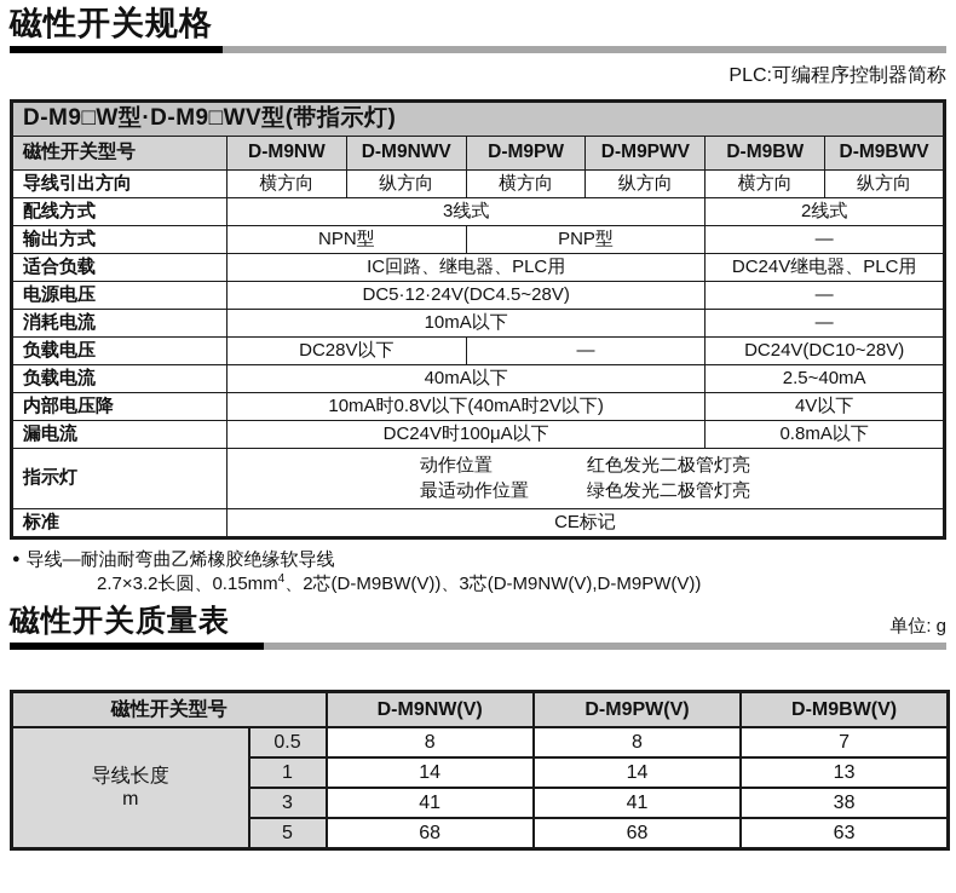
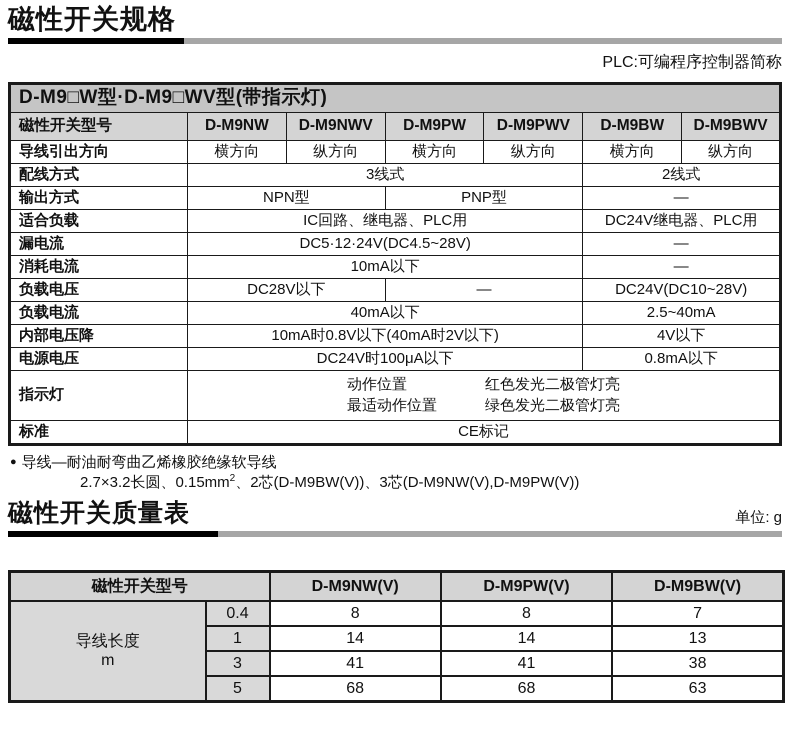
  磁性开关规格
  PLC:可编程序控制器简称
  D-M9□W型·D-M9□WV型(带指示灯)
  磁性开关型号	D-M9NW	D-M9NWV	D-M9PW	D-M9PWV	D-M9BW	D-M9BWV
  导线引出方向	横方向	纵方向	横方向	纵方向	横方向	纵方向
  配线方式	3线式	2线式
  输出方式	NPN型	PNP型	—
  适合负载	IC回路、继电器、PLC用	DC24V继电器、PLC用
- 电源电压	DC5·12·24V(DC4.5~28V)	—
+ 漏电流	DC5·12·24V(DC4.5~28V)	—
  消耗电流	10mA以下	—
  负载电压	DC28V以下	—	DC24V(DC10~28V)
  负载电流	40mA以下	2.5~40mA
  内部电压降	10mA时0.8V以下(40mA时2V以下)	4V以下
- 漏电流	DC24V时100μA以下	0.8mA以下
+ 电源电压	DC24V时100μA以下	0.8mA以下
  指示灯	动作位置 红色发光二极管灯亮 最适动作位置 绿色发光二极管灯亮
  标准	CE标记
  ● 导线—耐油耐弯曲乙烯橡胶绝缘软导线
- 2.7×3.2长圆、0.15mm4、2芯(D-M9BW(V))、3芯(D-M9NW(V),D-M9PW(V))
+ 2.7×3.2长圆、0.15mm2、2芯(D-M9BW(V))、3芯(D-M9NW(V),D-M9PW(V))
  磁性开关质量表
  单位: g
  磁性开关型号	D-M9NW(V)	D-M9PW(V)	D-M9BW(V)
- 导线长度 m	0.5	8	8	7
+ 导线长度 m	0.4	8	8	7
  1	14	14	13
  3	41	41	38
  5	68	68	63
